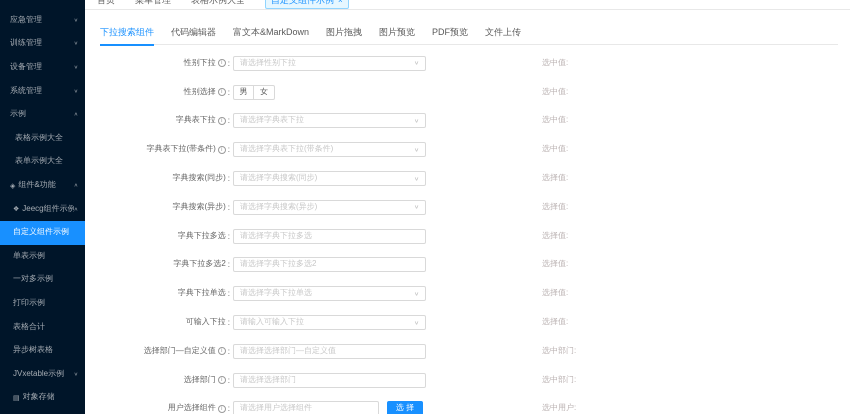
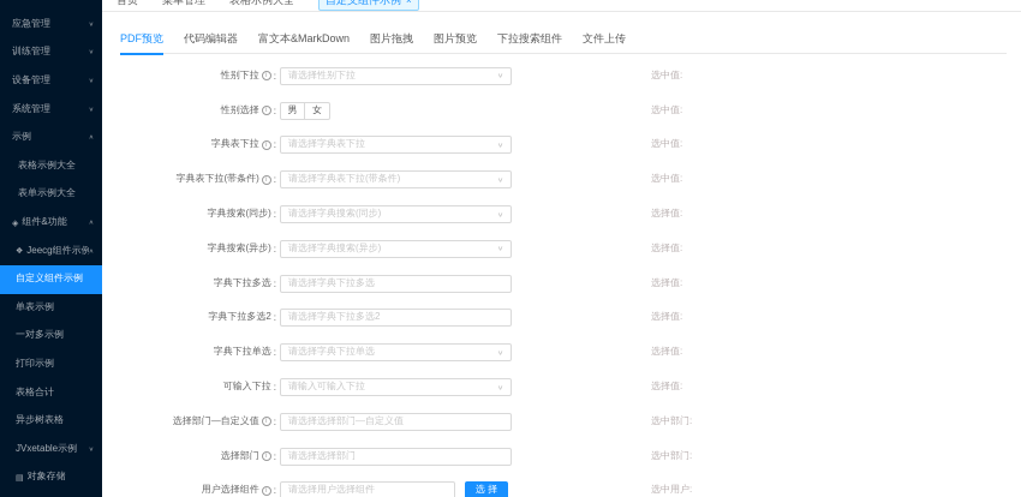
  应急管理
  训练管理
  设备管理
  系统管理
  示例
  表格示例大全
  表单示例大全
  组件&功能
  Jeecg组件示例
  自定义组件示例
  单表示例
  一对多示例
  打印示例
  表格合计
  异步树表格
  JVxetable示例
  对象存储
  ×
- 下拉搜索组件
+ PDF预览
  代码编辑器
  富文本&MarkDown
  图片拖拽
  图片预览
- PDF预览
+ 下拉搜索组件
  文件上传
  性别下拉
  :
  请选择性别下拉
  选中值:
  性别选择
  :
  男
  女
  选中值:
  字典表下拉
  :
  请选择字典表下拉
  选中值:
  字典表下拉(带条件)
  :
  请选择字典表下拉(带条件)
  选中值:
  字典搜索(同步)
  :
  请选择字典搜索(同步)
  选择值:
  字典搜索(异步)
  :
  请选择字典搜索(异步)
  选择值:
  字典下拉多选
  :
  请选择字典下拉多选
  选择值:
  字典下拉多选2
  :
  请选择字典下拉多选2
  选择值:
  字典下拉单选
  :
  请选择字典下拉单选
  选择值:
  可输入下拉
  :
  请输入可输入下拉
  选择值:
  选择部门—自定义值
  :
  请选择选择部门—自定义值
  选中部门:
  选择部门
  :
  请选择选择部门
  选中部门:
  用户选择组件
  :
  请选择用户选择组件
  选 择
  选中用户:
